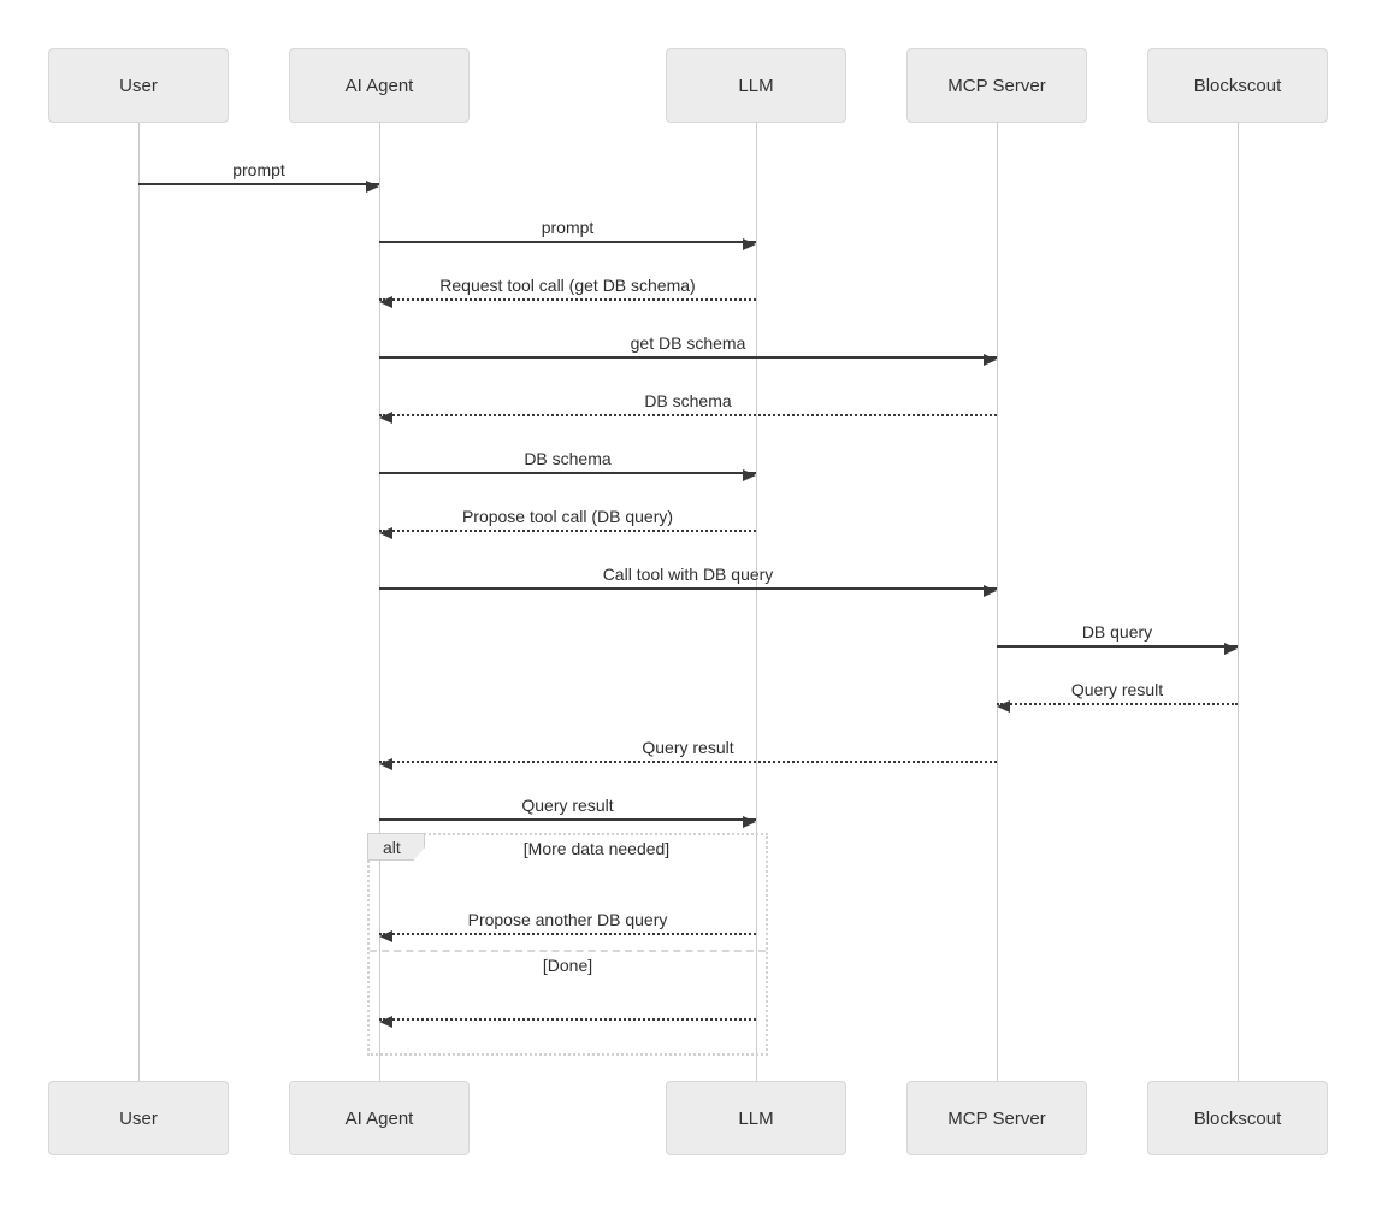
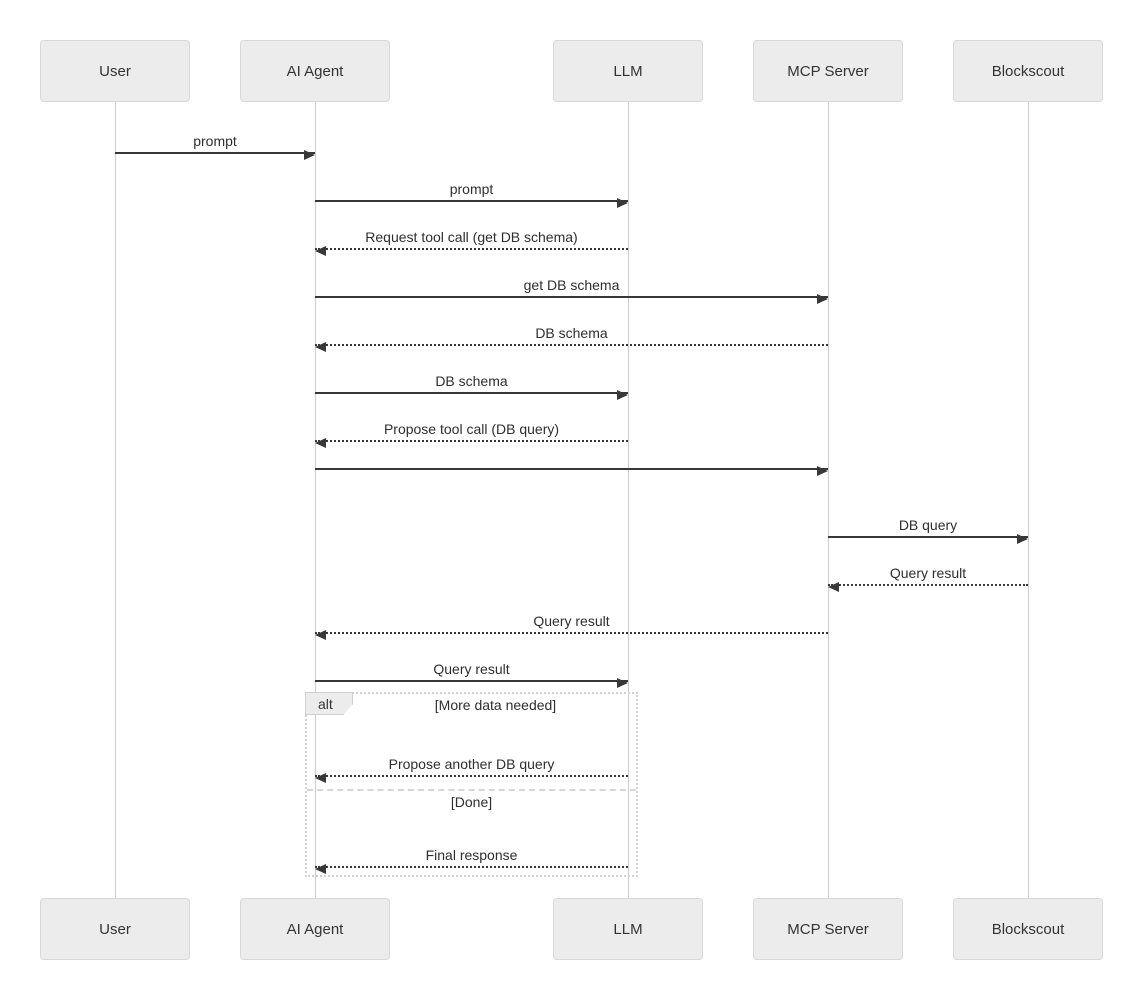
  User
  AI Agent
  LLM
  MCP Server
  Blockscout
  User
  AI Agent
  LLM
  MCP Server
  Blockscout
  prompt
  prompt
  Request tool call (get DB schema)
  get DB schema
  DB schema
  DB schema
  Propose tool call (DB query)
- Call tool with DB query
  DB query
  Query result
  Query result
  Query result
  alt
  [More data needed]
  [Done]
  Propose another DB query
+ Final response
